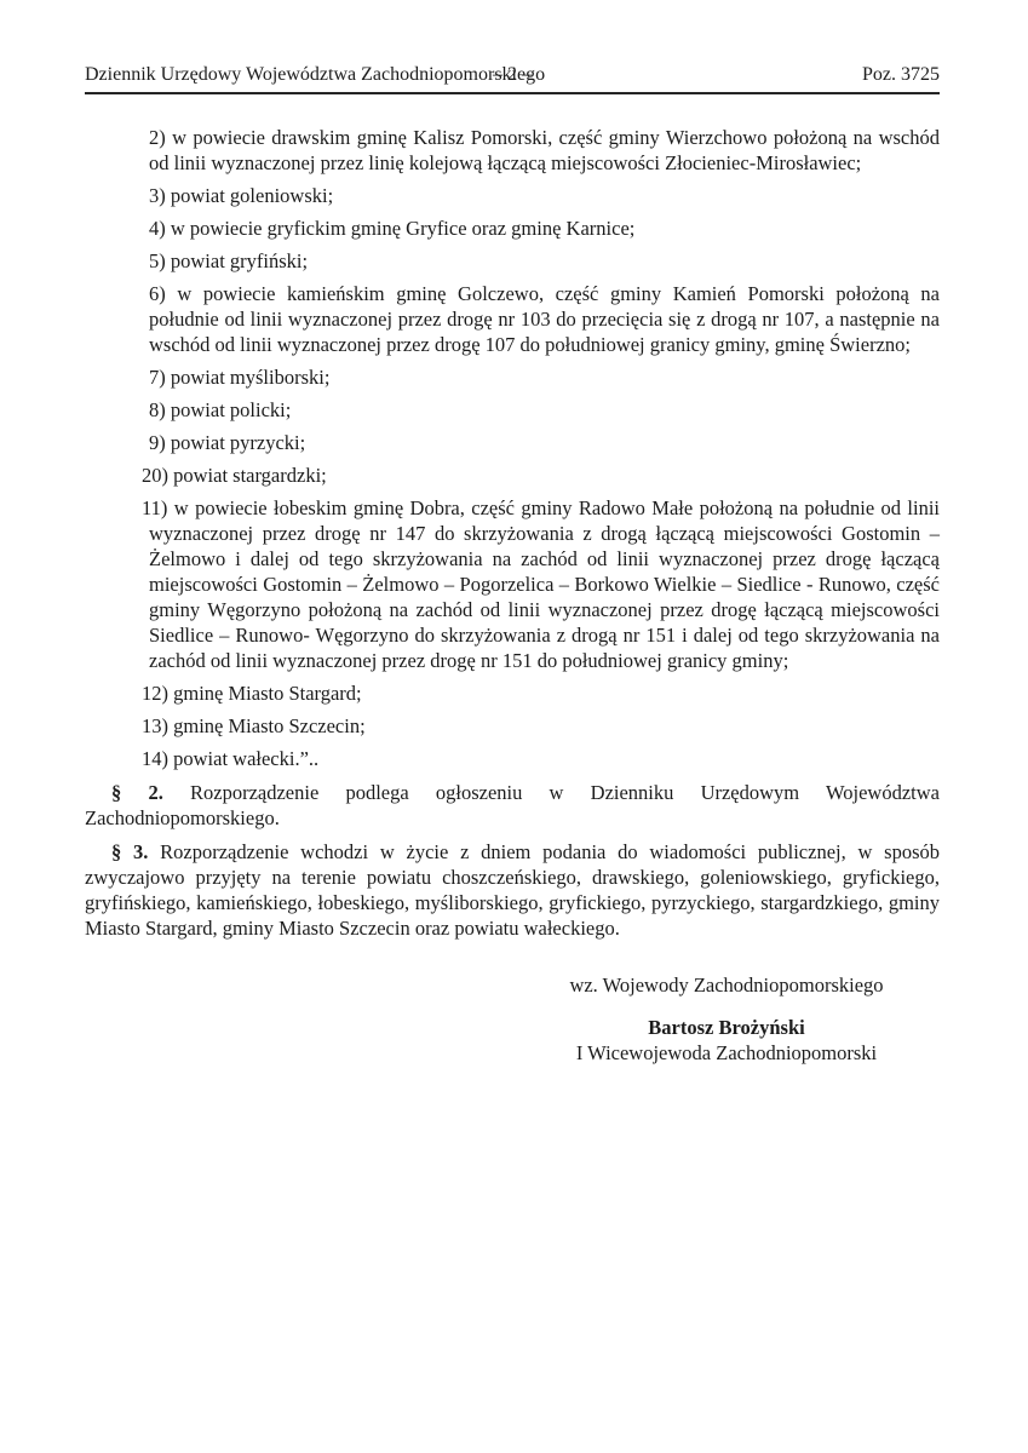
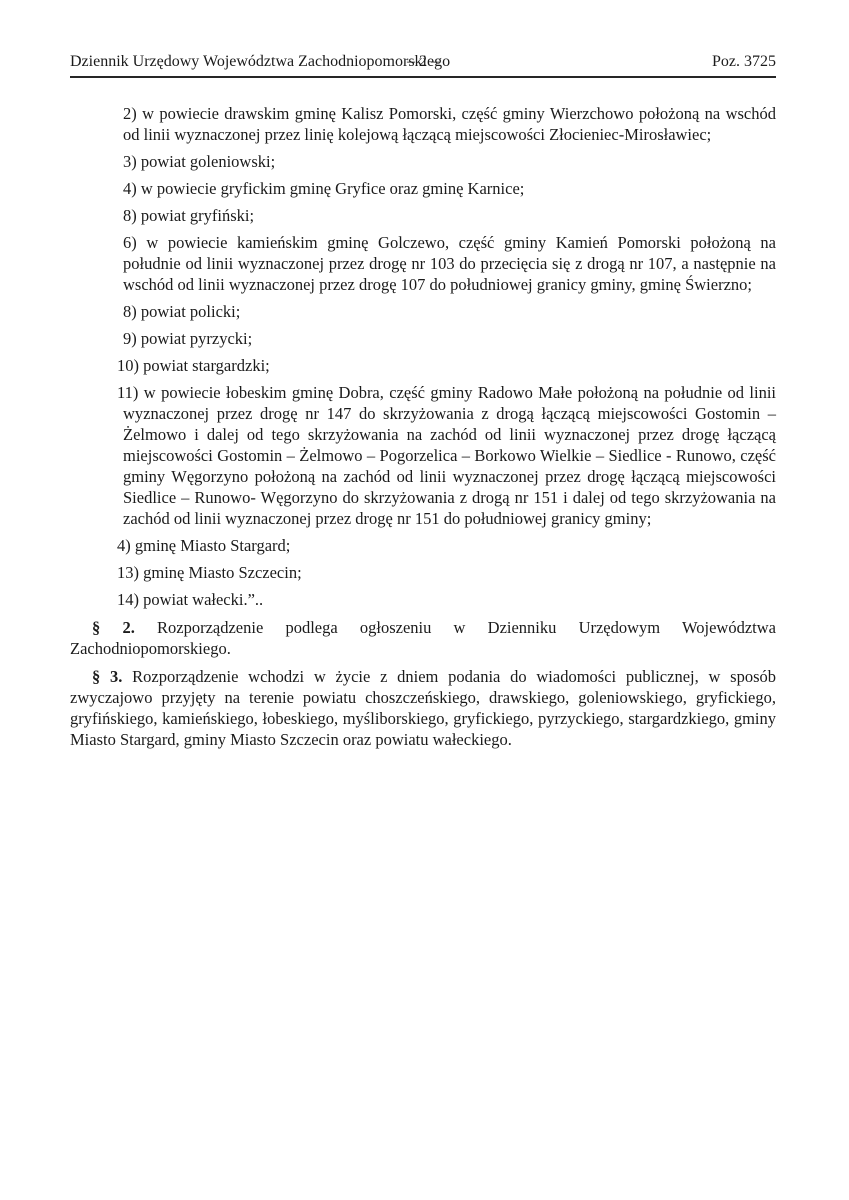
  Dziennik Urzędowy Województwa Zachodniopomorskiego
  – 2 –
  Poz. 3725
  2) w powiecie drawskim gminę Kalisz Pomorski, część gminy Wierzchowo położoną na wschód od linii wyznaczonej przez linię kolejową łączącą miejscowości Złocieniec-Mirosławiec;
  3) powiat goleniowski;
  4) w powiecie gryfickim gminę Gryfice oraz gminę Karnice;
- 5) powiat gryfiński;
+ 8) powiat gryfiński;
  6) w powiecie kamieńskim gminę Golczewo, część gminy Kamień Pomorski położoną na południe od linii wyznaczonej przez drogę nr 103 do przecięcia się z drogą nr 107, a następnie na wschód od linii wyznaczonej przez drogę 107 do południowej granicy gminy, gminę Świerzno;
- 7) powiat myśliborski;
  8) powiat policki;
  9) powiat pyrzycki;
- 20) powiat stargardzki;
+ 10) powiat stargardzki;
  11) w powiecie łobeskim gminę Dobra, część gminy Radowo Małe położoną na południe od linii wyznaczonej przez drogę nr 147 do skrzyżowania z drogą łączącą miejscowości Gostomin – Żelmowo i dalej od tego skrzyżowania na zachód od linii wyznaczonej przez drogę łączącą miejscowości Gostomin – Żelmowo – Pogorzelica – Borkowo Wielkie – Siedlice - Runowo, część gminy Węgorzyno położoną na zachód od linii wyznaczonej przez drogę łączącą miejscowości Siedlice – Runowo- Węgorzyno do skrzyżowania z drogą nr 151 i dalej od tego skrzyżowania na zachód od linii wyznaczonej przez drogę nr 151 do południowej granicy gminy;
- 12) gminę Miasto Stargard;
+ 4) gminę Miasto Stargard;
  13) gminę Miasto Szczecin;
  14) powiat wałecki.”..
  § 2. Rozporządzenie podlega ogłoszeniu w Dzienniku Urzędowym Województwa Zachodniopomorskiego.
  § 3. Rozporządzenie wchodzi w życie z dniem podania do wiadomości publicznej, w sposób zwyczajowo przyjęty na terenie powiatu choszczeńskiego, drawskiego, goleniowskiego, gryfickiego, gryfińskiego, kamieńskiego, łobeskiego, myśliborskiego, gryfickiego, pyrzyckiego, stargardzkiego, gminy Miasto Stargard, gminy Miasto Szczecin oraz powiatu wałeckiego.
- wz. Wojewody Zachodniopomorskiego
- Bartosz Brożyński
- I Wicewojewoda Zachodniopomorski
